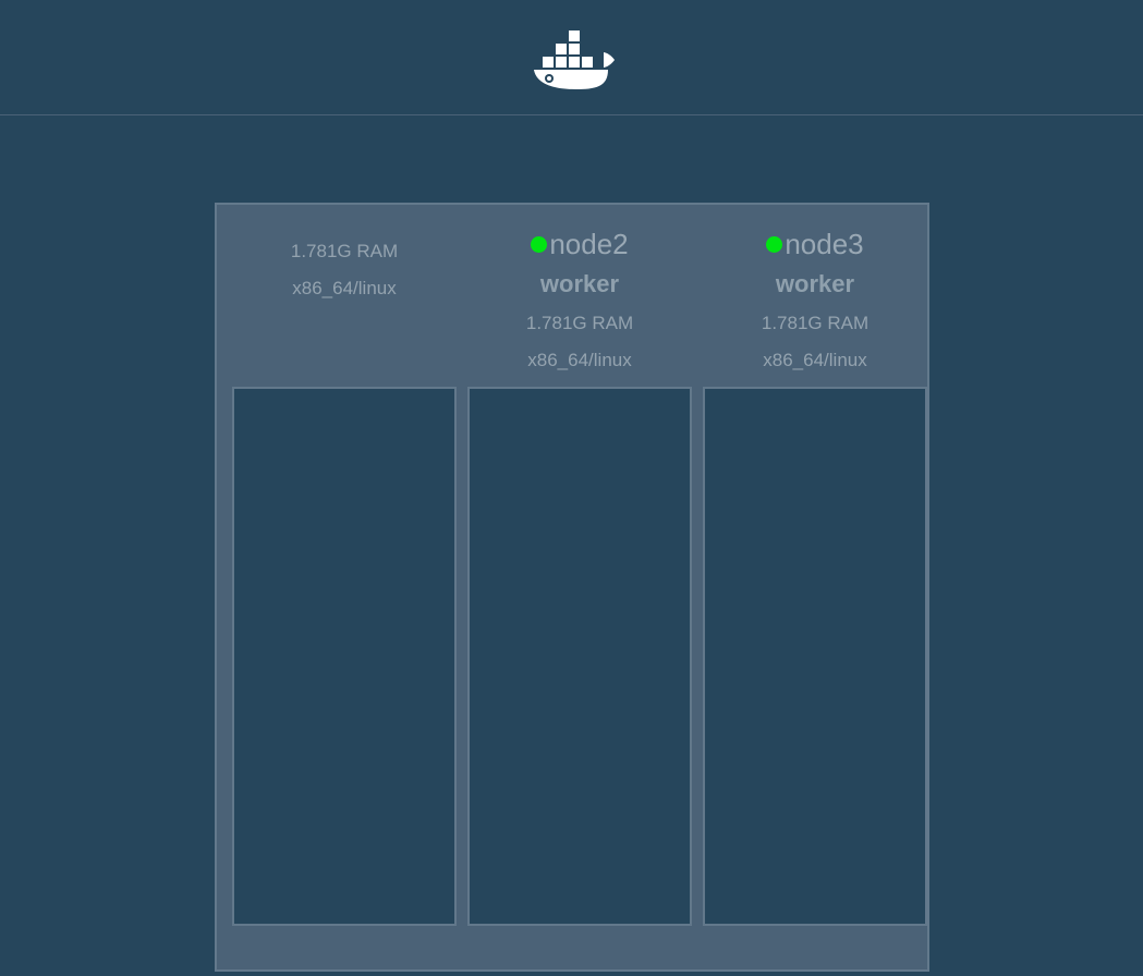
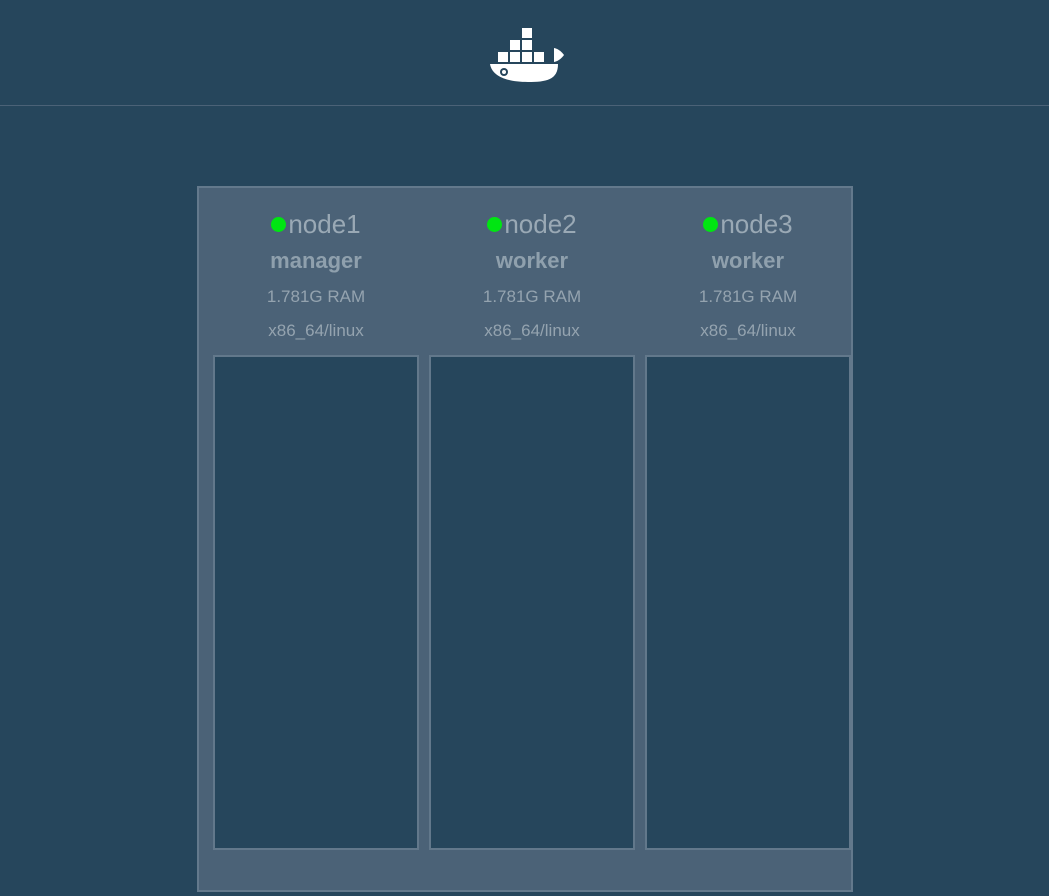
+ node1
+ manager
  1.781G RAM
  x86_64/linux
  node2
  worker
  1.781G RAM
  x86_64/linux
  node3
  worker
  1.781G RAM
  x86_64/linux
